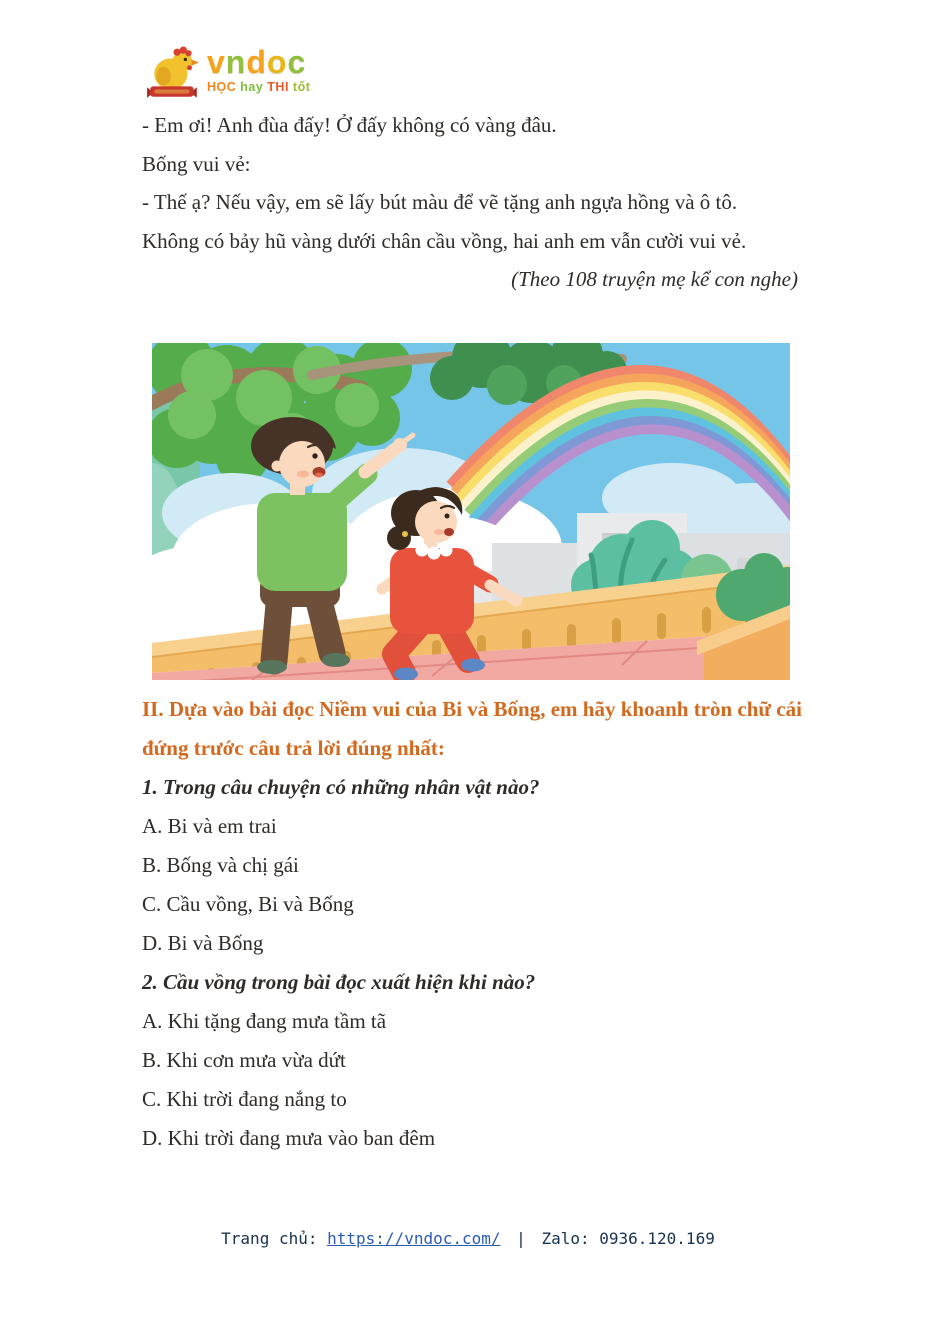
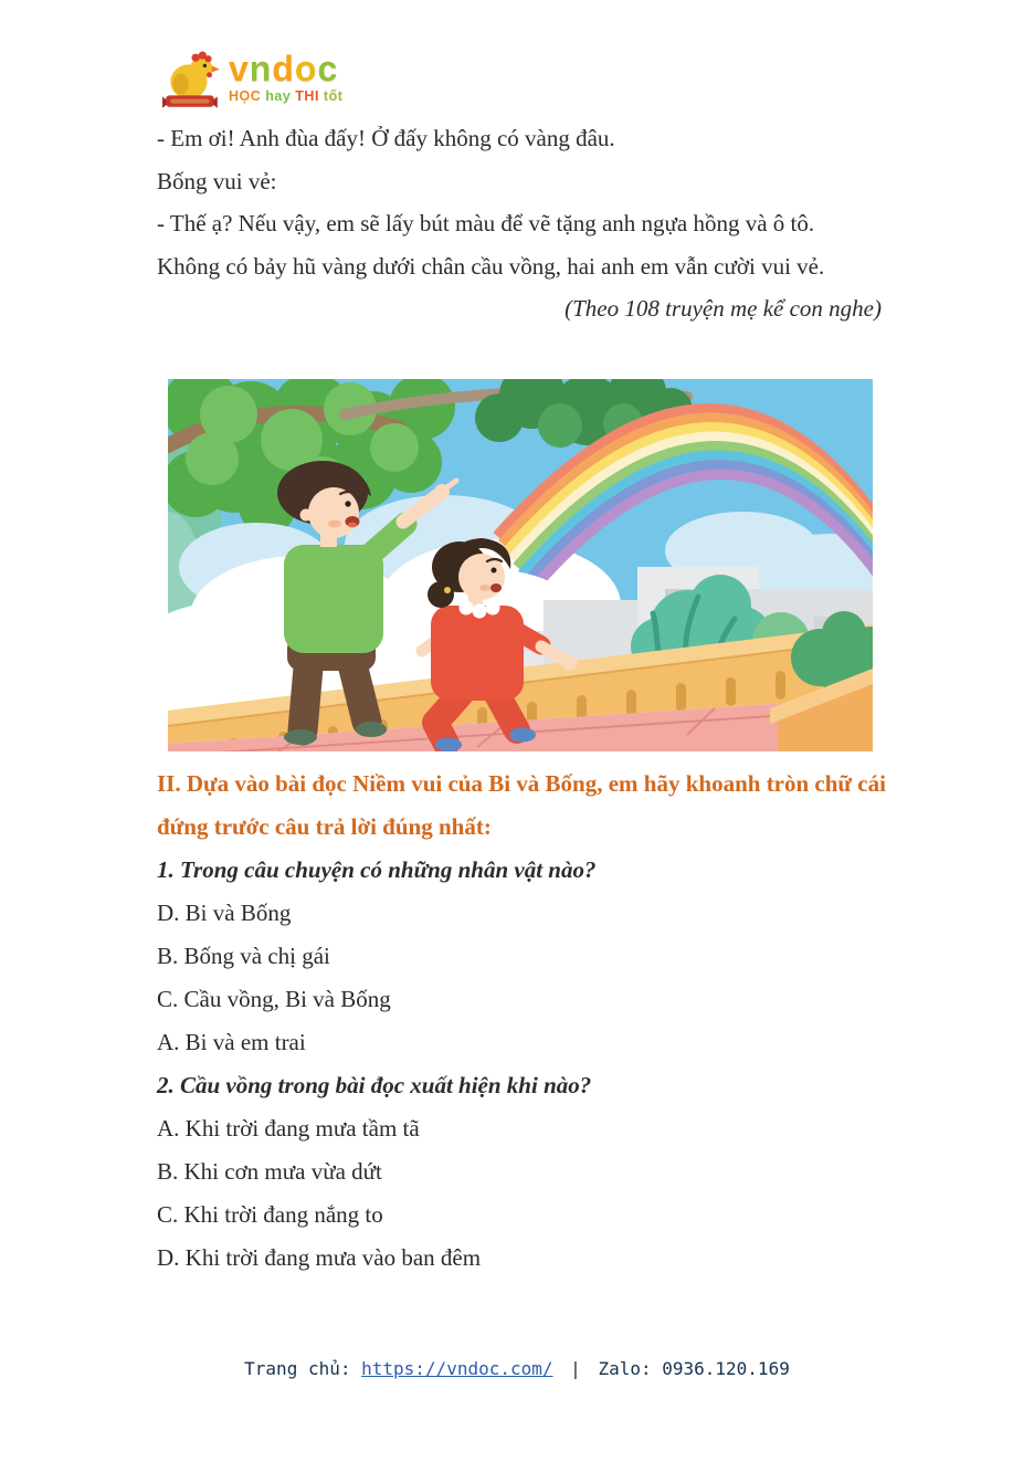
  vndoc
  HỌC hay THI tốt
  - Em ơi! Anh đùa đấy! Ở đấy không có vàng đâu.
  Bống vui vẻ:
  - Thế ạ? Nếu vậy, em sẽ lấy bút màu để vẽ tặng anh ngựa hồng và ô tô.
  Không có bảy hũ vàng dưới chân cầu vồng, hai anh em vẫn cười vui vẻ.
  (Theo 108 truyện mẹ kể con nghe)
  II. Dựa vào bài đọc Niềm vui của Bi và Bống, em hãy khoanh tròn chữ cái đứng trước câu trả lời đúng nhất:
  1. Trong câu chuyện có những nhân vật nào?
- A. Bi và em trai
+ D. Bi và Bống
  B. Bống và chị gái
  C. Cầu vồng, Bi và Bống
- D. Bi và Bống
+ A. Bi và em trai
  2. Cầu vồng trong bài đọc xuất hiện khi nào?
- A. Khi tặng đang mưa tầm tã
+ A. Khi trời đang mưa tầm tã
  B. Khi cơn mưa vừa dứt
  C. Khi trời đang nắng to
  D. Khi trời đang mưa vào ban đêm
  Trang chủ: https://vndoc.com/ | Zalo: 0936.120.169
